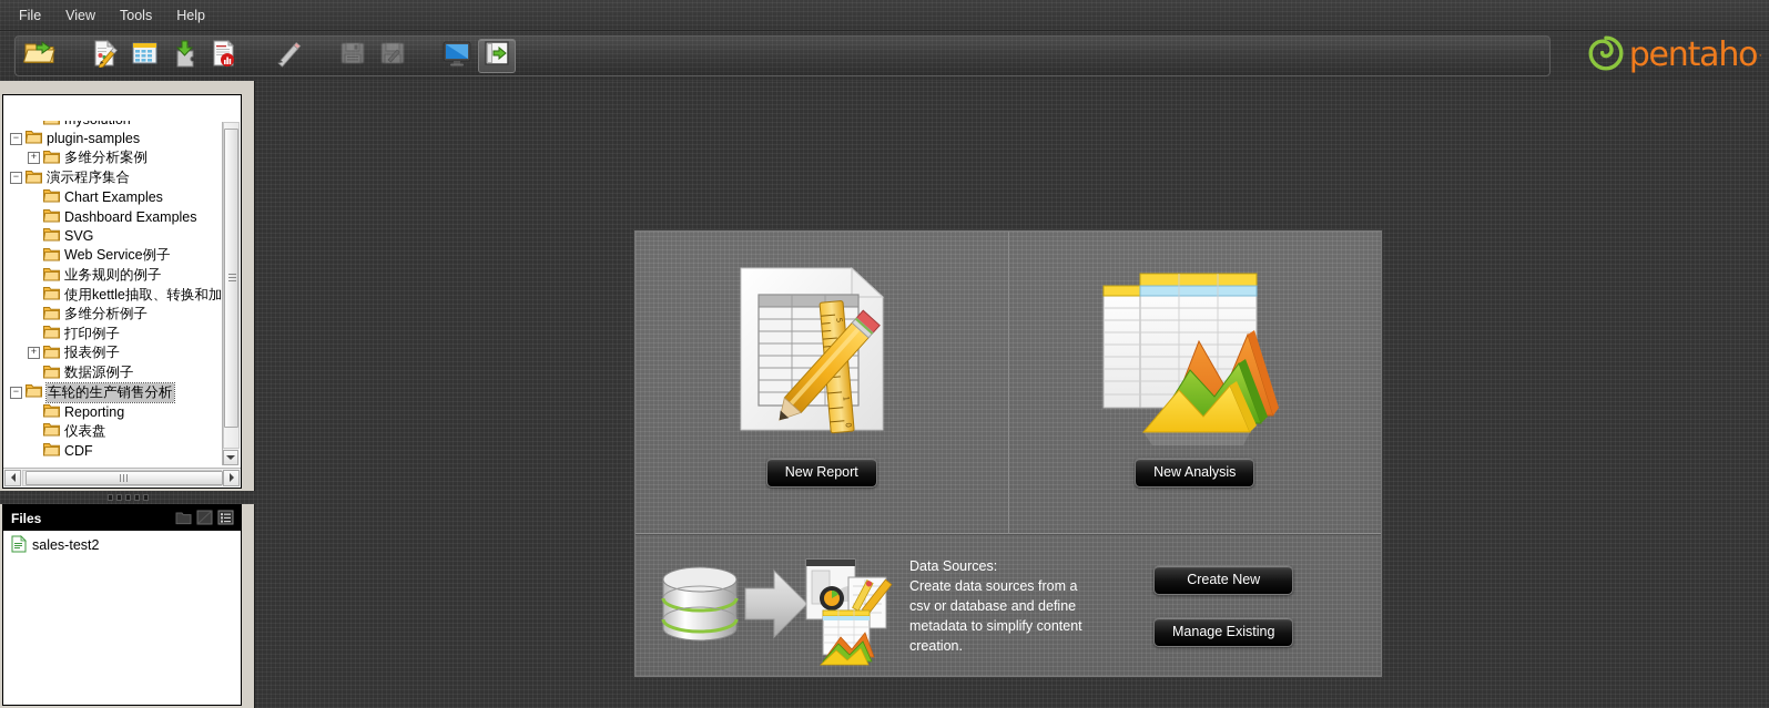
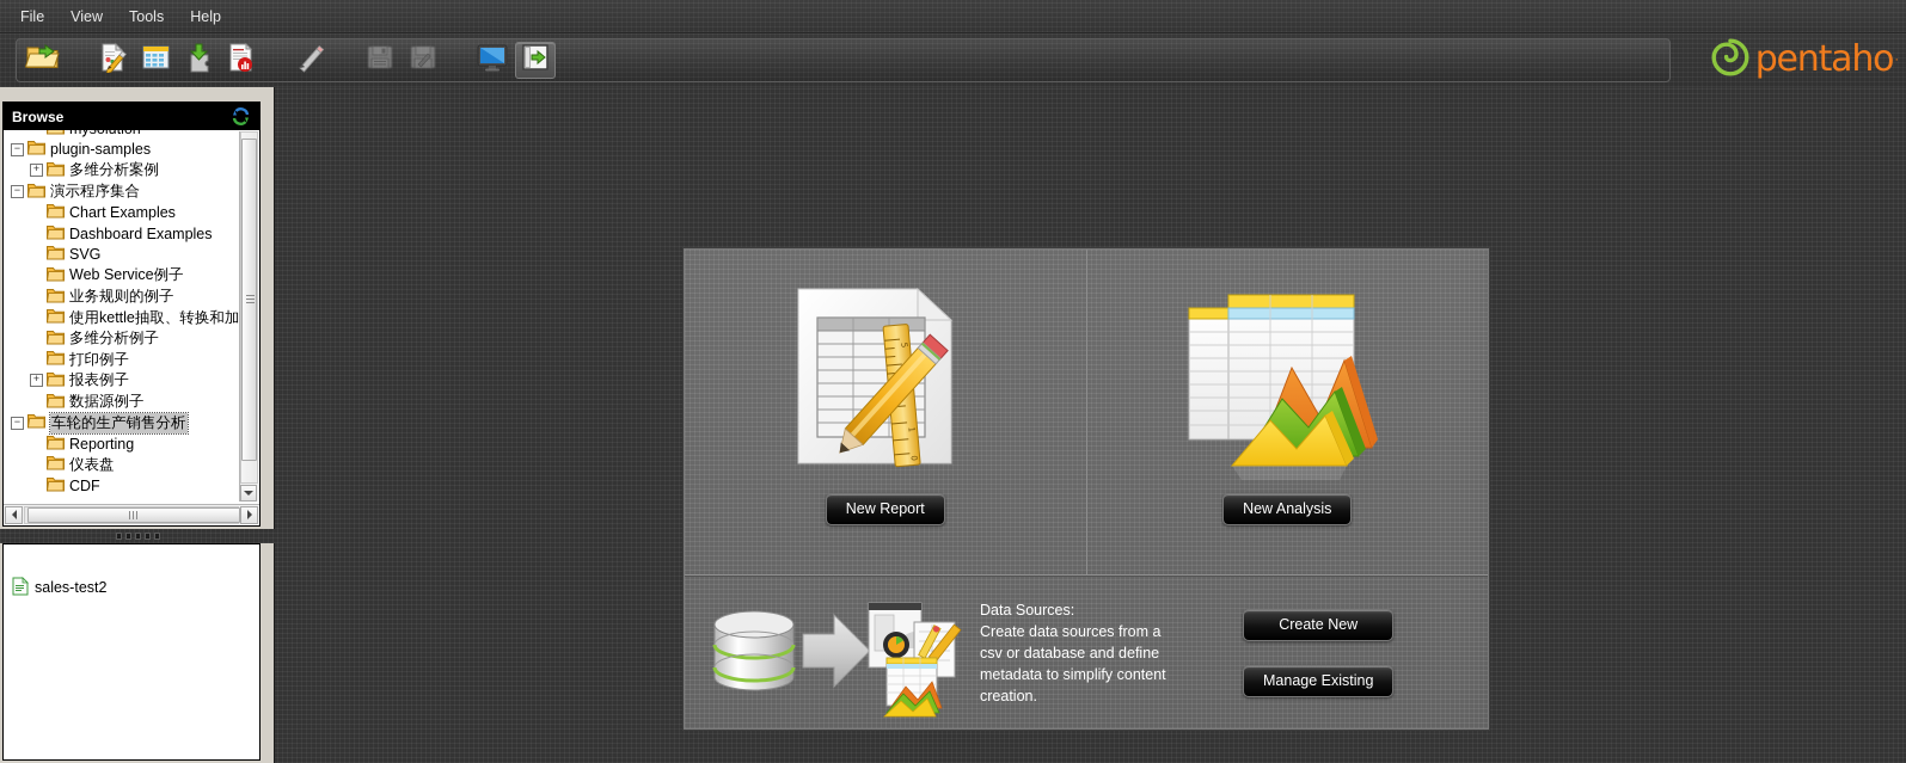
  File
  View
  Tools
  Help
  pentaho
  ·
+ Browse
  −
  plugin-samples
  +
  多维分析案例
  −
  演示程序集合
  Chart Examples
  Dashboard Examples
  SVG
  Web Service例子
  业务规则的例子
  使用kettle抽取、转换和加
  多维分析例子
  打印例子
  +
  报表例子
  数据源例子
  −
  车轮的生产销售分析
  Reporting
  仪表盘
  CDF
- Files
  sales-test2
  New Report
  New Analysis
  Data Sources:
  Create data sources from a
  csv or database and define
  metadata to simplify content
  creation.
  Create New
  Manage Existing
